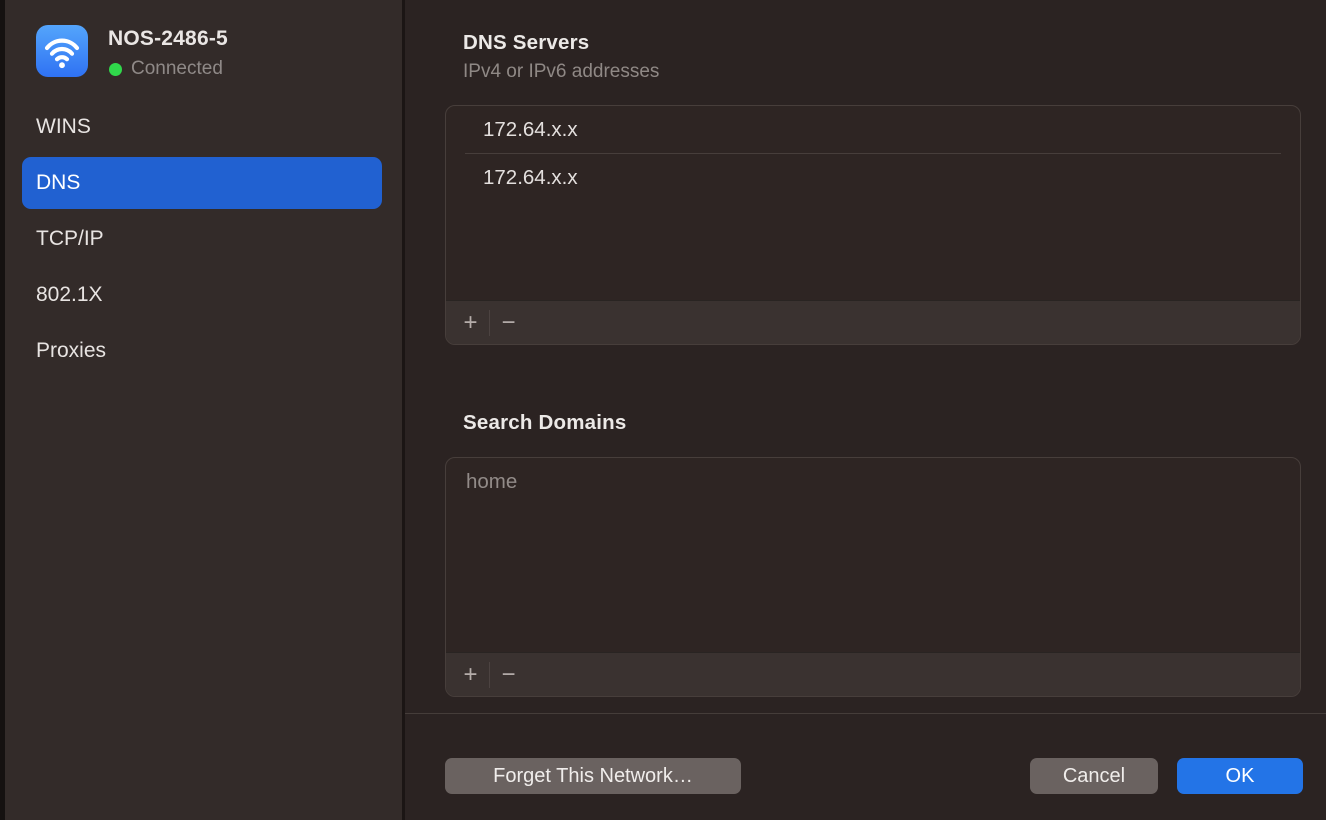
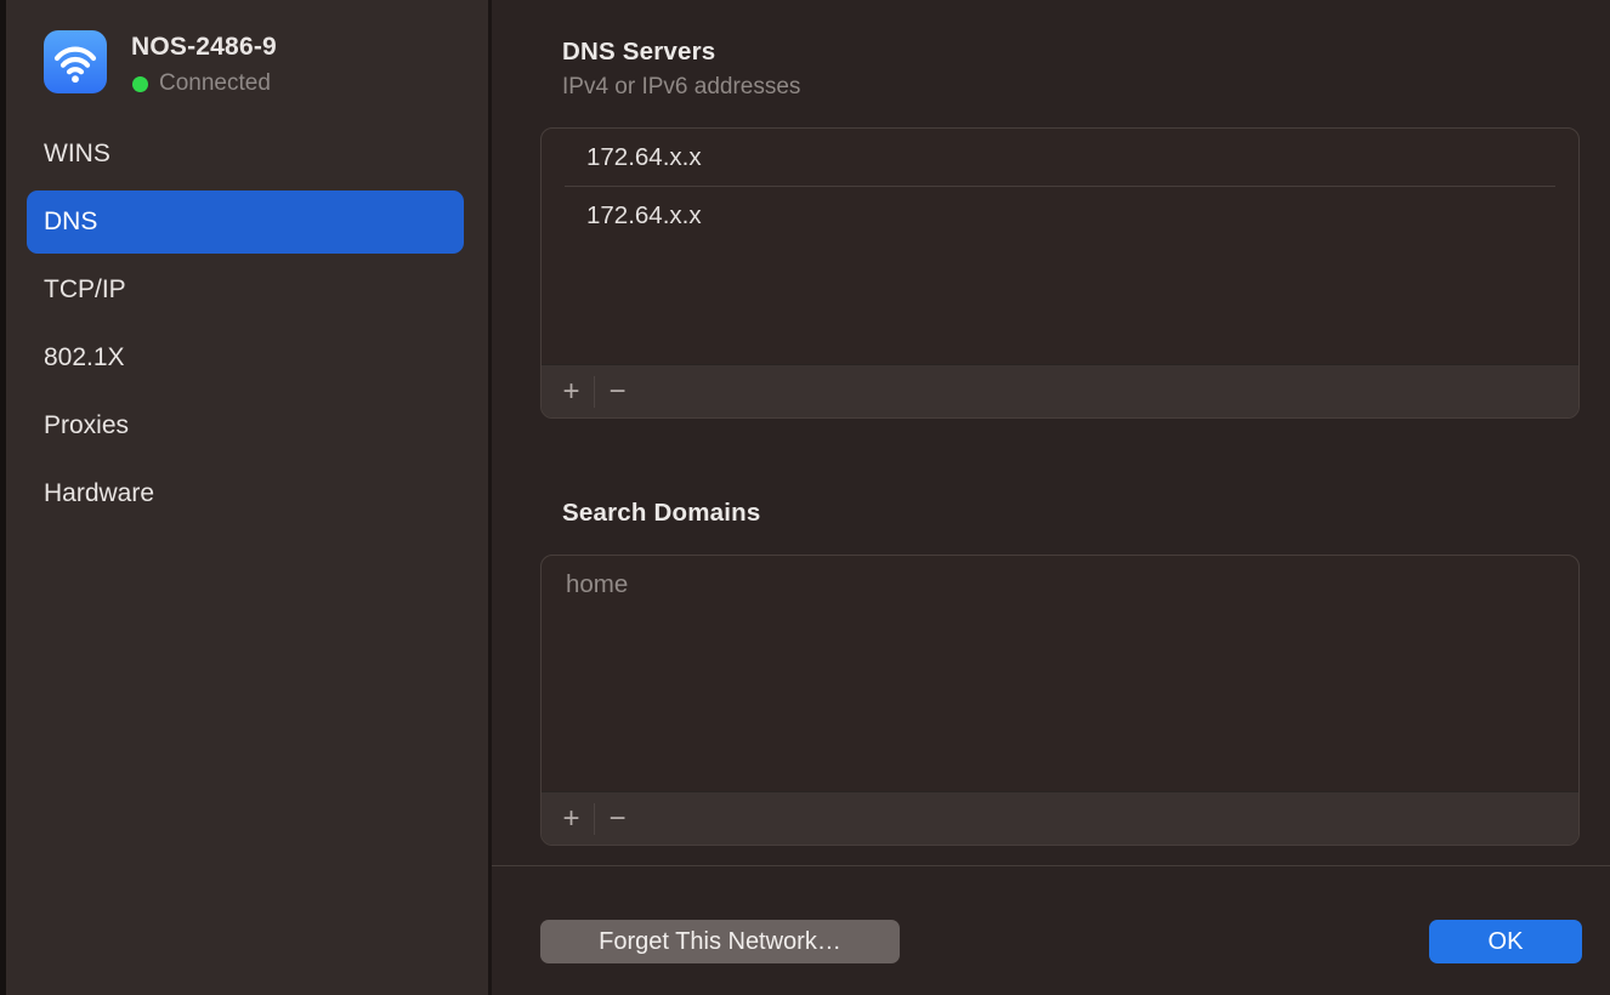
- NOS-2486-5
+ NOS-2486-9
  Connected
  WINS
  DNS
  TCP/IP
  802.1X
  Proxies
+ Hardware
  DNS Servers
  IPv4 or IPv6 addresses
  172.64.x.x
  172.64.x.x
  +
  −
  Search Domains
  home
  +
  −
  Forget This Network…
- Cancel
  OK
